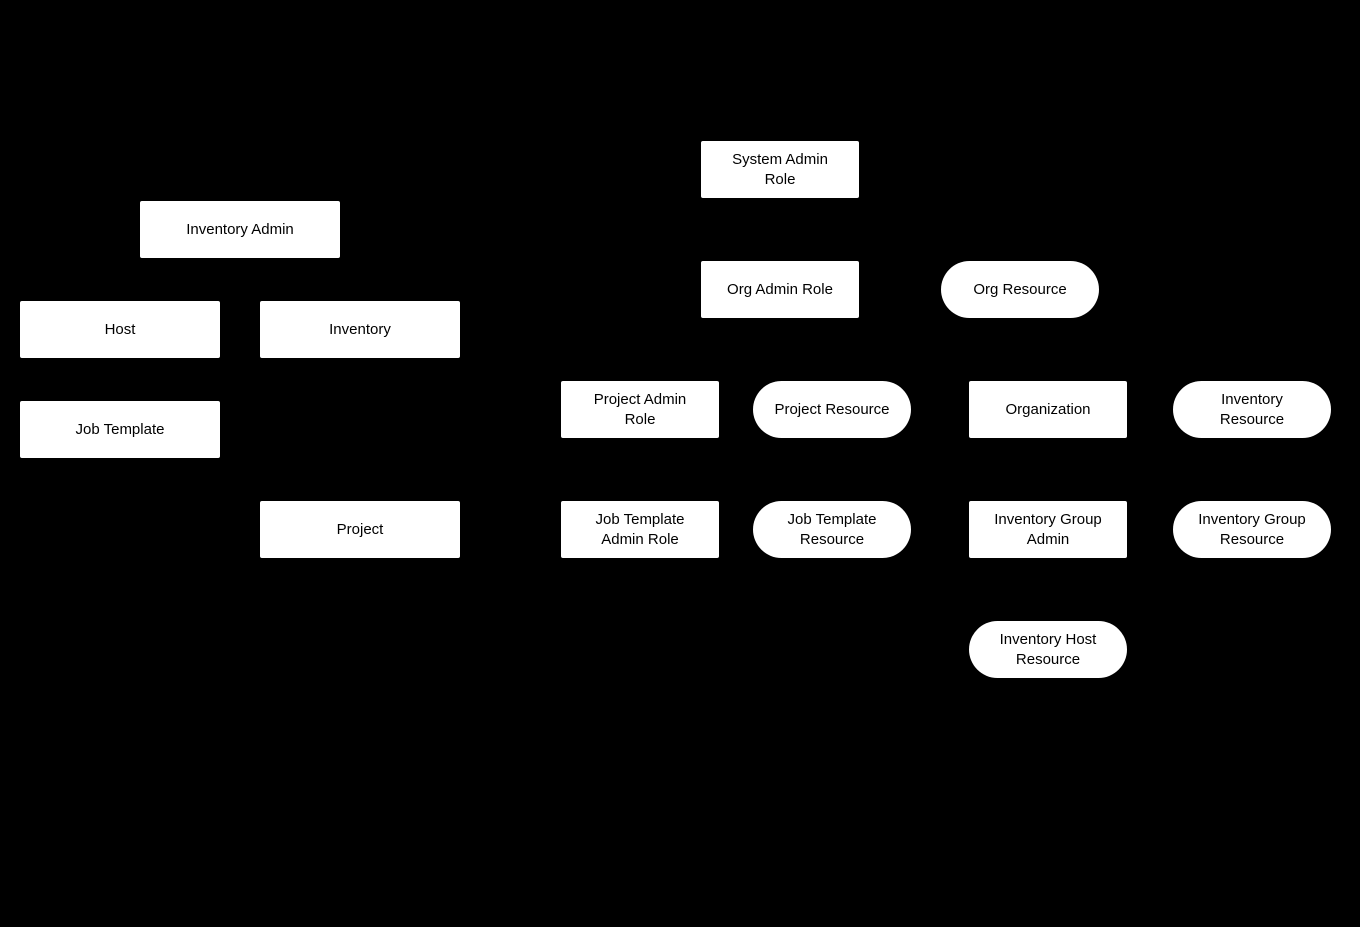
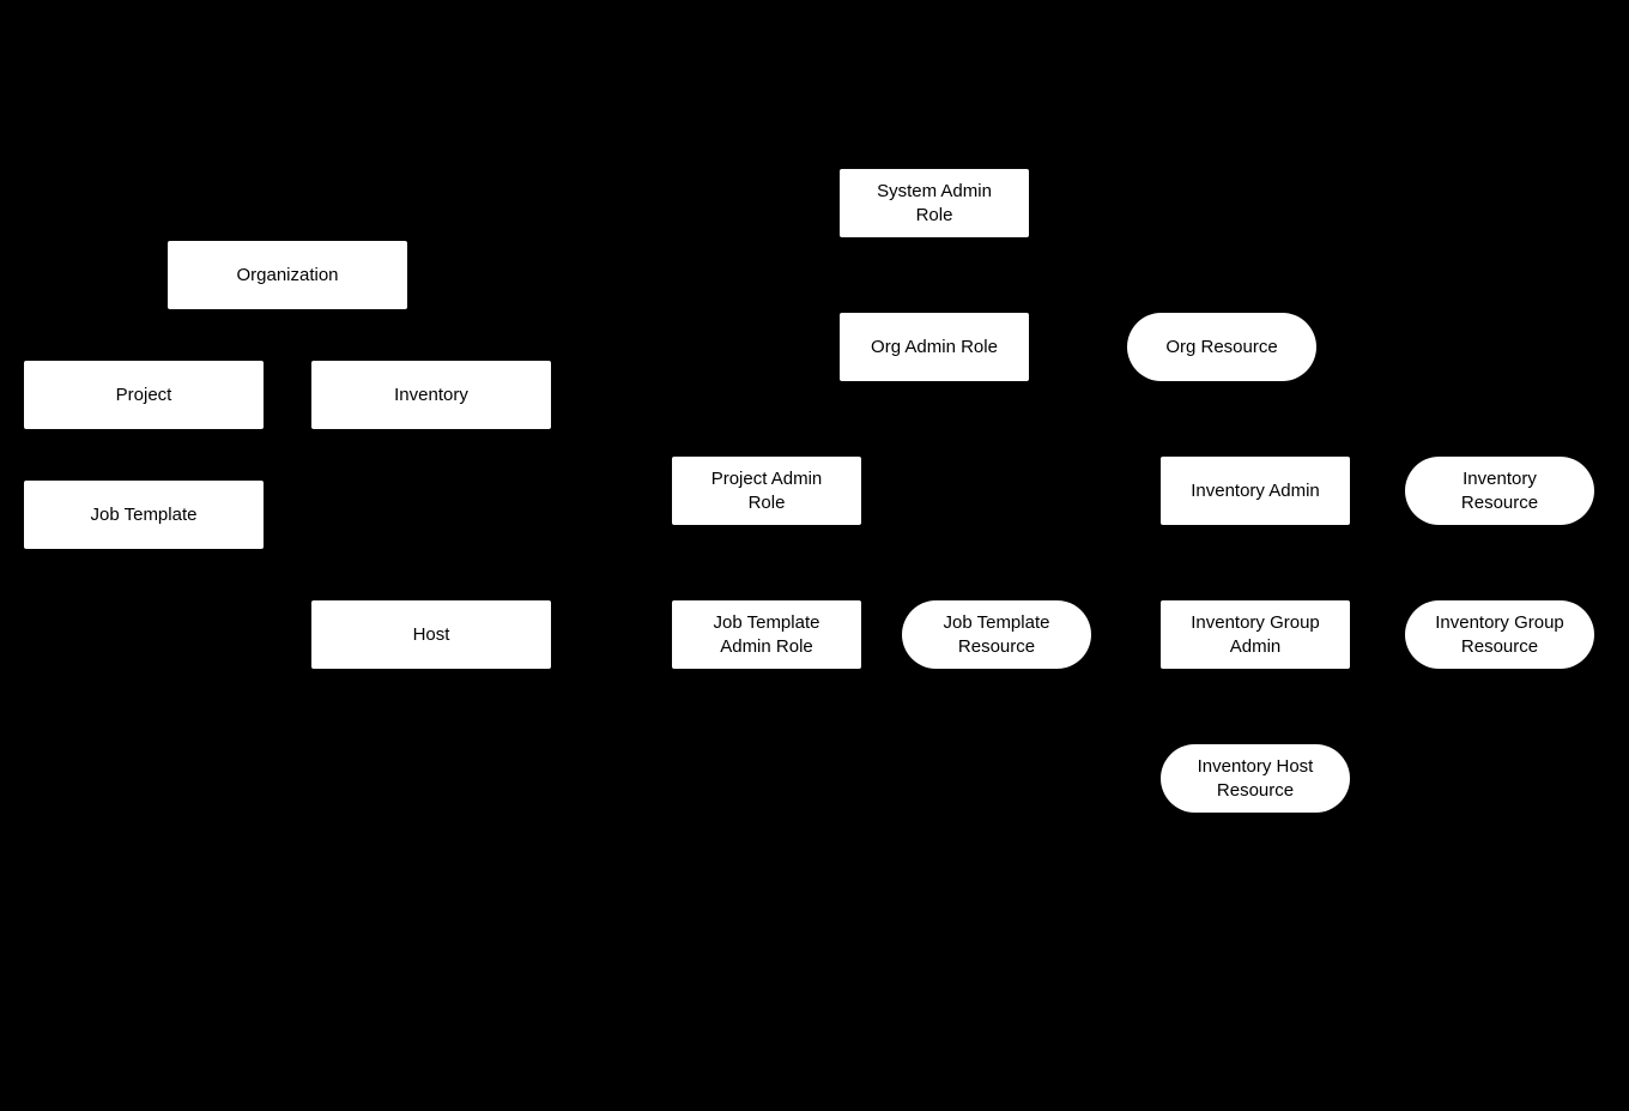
- Inventory Admin
+ Organization
- Host
+ Project
  Inventory
  Job Template
- Project
+ Host
  System Admin
  Role
  Org Admin Role
  Org Resource
  Project Admin
  Role
- Project Resource
- Organization
+ Inventory Admin
  Inventory
  Resource
  Job Template
  Admin Role
  Job Template
  Resource
  Inventory Group
  Admin
  Inventory Group
  Resource
  Inventory Host
  Resource
